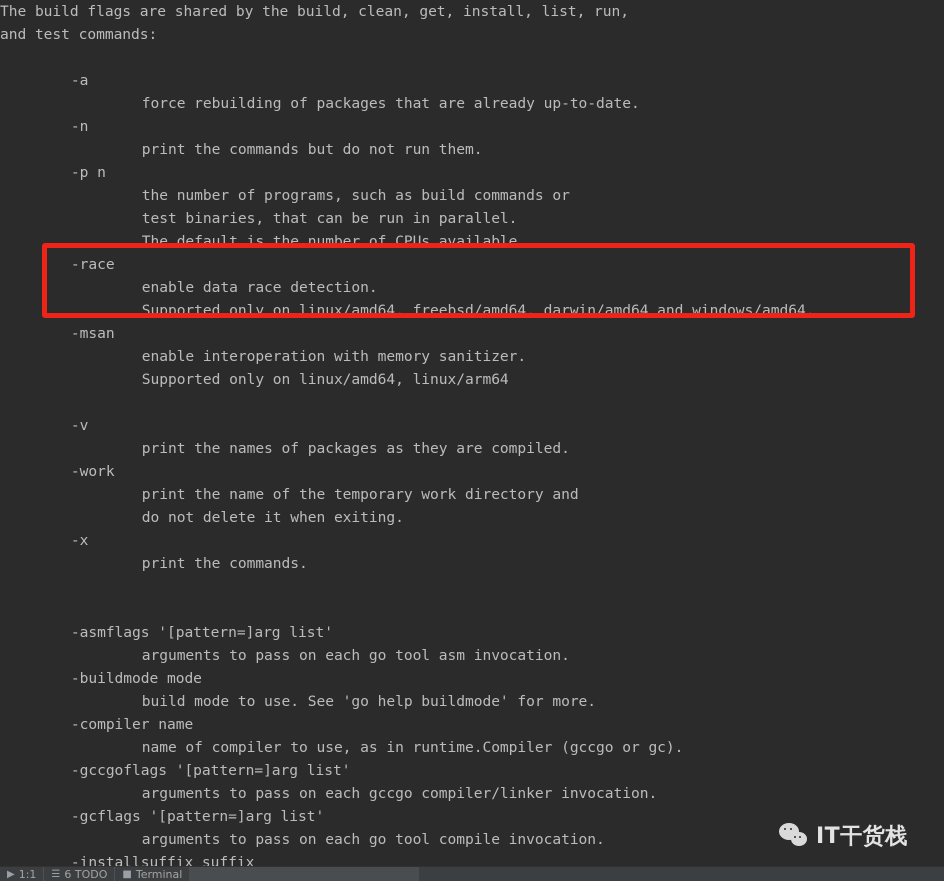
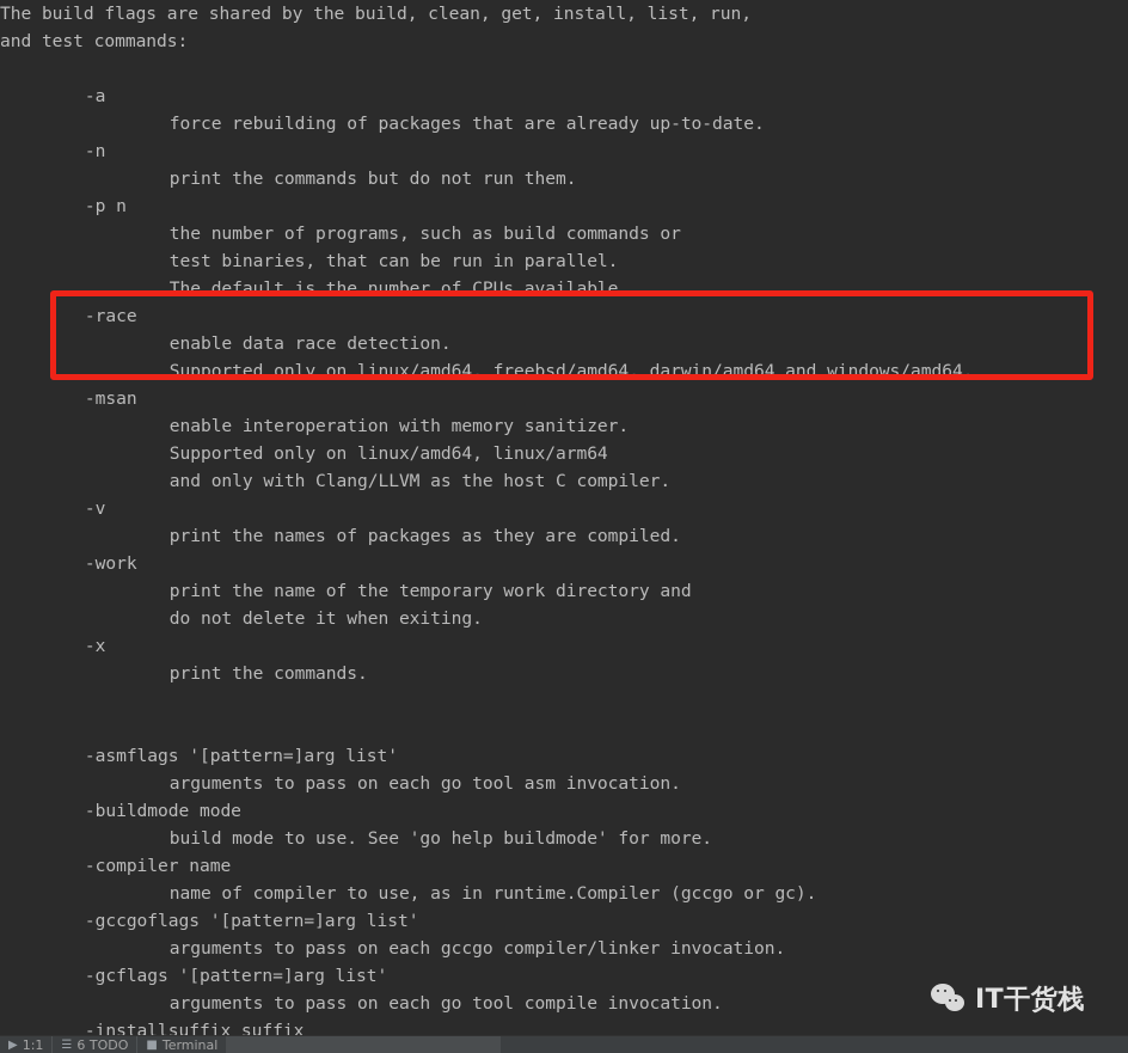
  The build flags are shared by the build, clean, get, install, list, run,
  and test commands:
  -a
  force rebuilding of packages that are already up-to-date.
  -n
  print the commands but do not run them.
  -p n
  the number of programs, such as build commands or
  test binaries, that can be run in parallel.
  The default is the number of CPUs available.
  -race
  enable data race detection.
  Supported only on linux/amd64, freebsd/amd64, darwin/amd64 and windows/amd64.
  -msan
  enable interoperation with memory sanitizer.
  Supported only on linux/amd64, linux/arm64
+ and only with Clang/LLVM as the host C compiler.
  -v
  print the names of packages as they are compiled.
  -work
  print the name of the temporary work directory and
  do not delete it when exiting.
  -x
  print the commands.
  -asmflags '[pattern=]arg list'
  arguments to pass on each go tool asm invocation.
  -buildmode mode
  build mode to use. See 'go help buildmode' for more.
  -compiler name
  name of compiler to use, as in runtime.Compiler (gccgo or gc).
  -gccgoflags '[pattern=]arg list'
  arguments to pass on each gccgo compiler/linker invocation.
  -gcflags '[pattern=]arg list'
  arguments to pass on each go tool compile invocation.
  -installsuffix suffix
  IT干货栈
  ▶
  1:1
  ☰
  6 TODO
  ■
  Terminal
